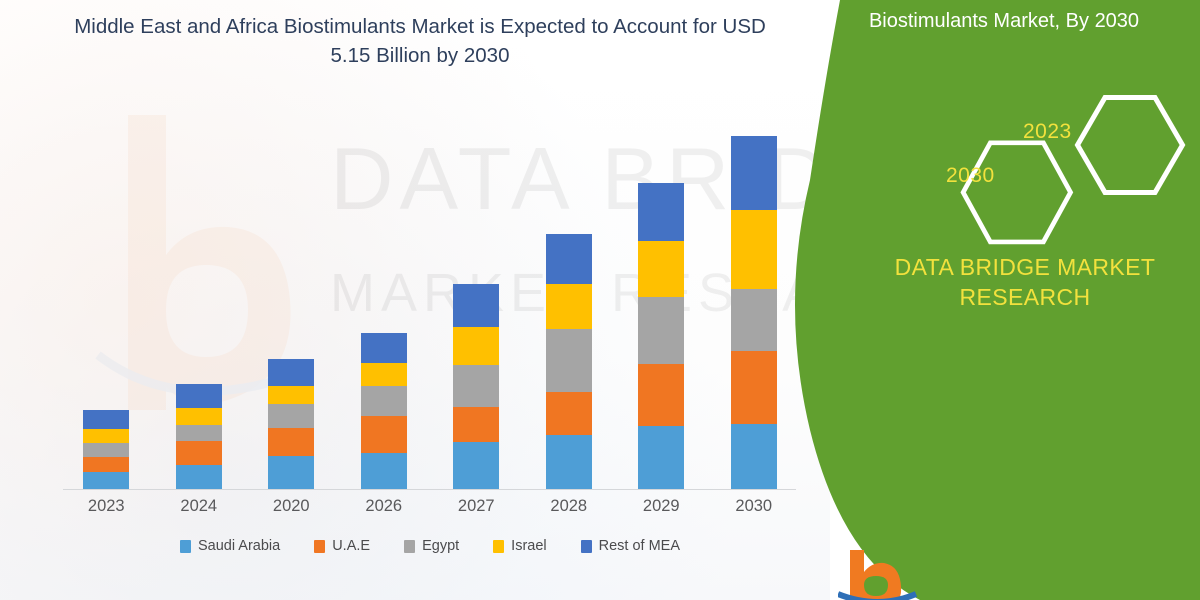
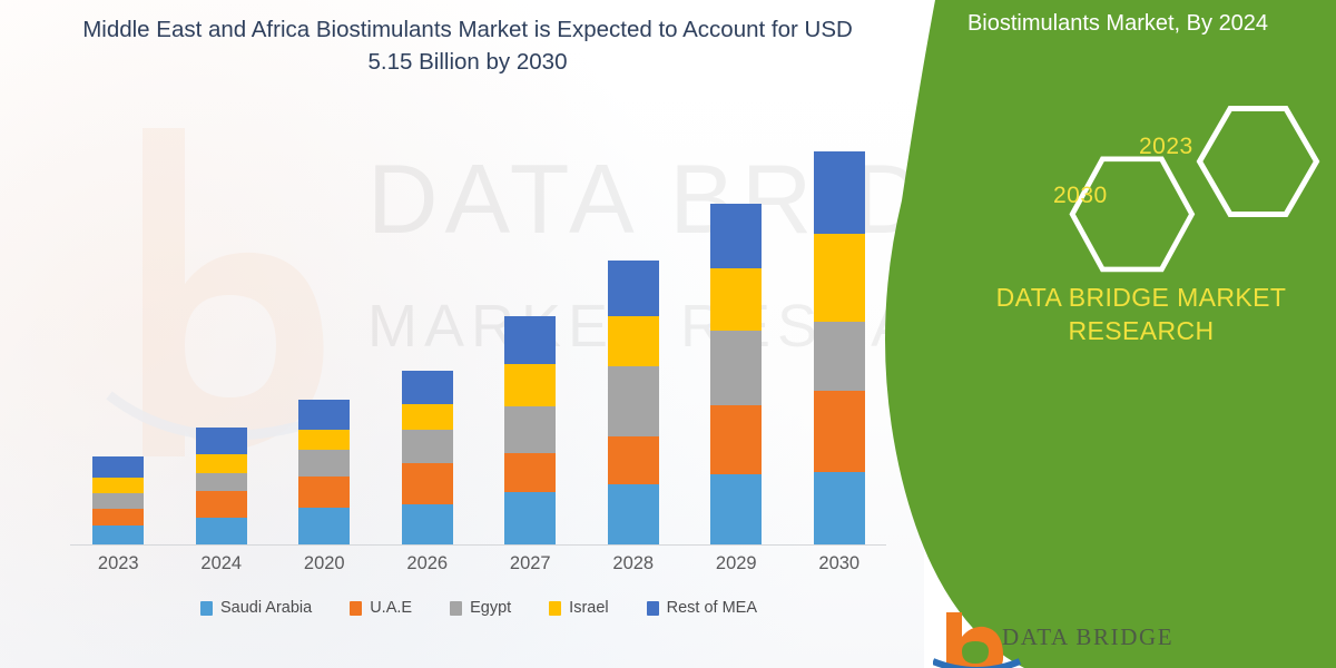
  DATA BRD
  Middle East and Africa Biostimulants Market is Expected to Account for USD 5.15 Billion by 2030
  2023
  2024
  2020
  2026
  2027
  2028
  2029
  2030
  Saudi Arabia
  U.A.E
  Egypt
  Israel
  Rest of MEA
- Biostimulants Market, By 2030
+ Biostimulants Market, By 2024
  2023
  2030
  DATA BRIDGE MARKET RESEARCH
+ DATA BRIDGE
